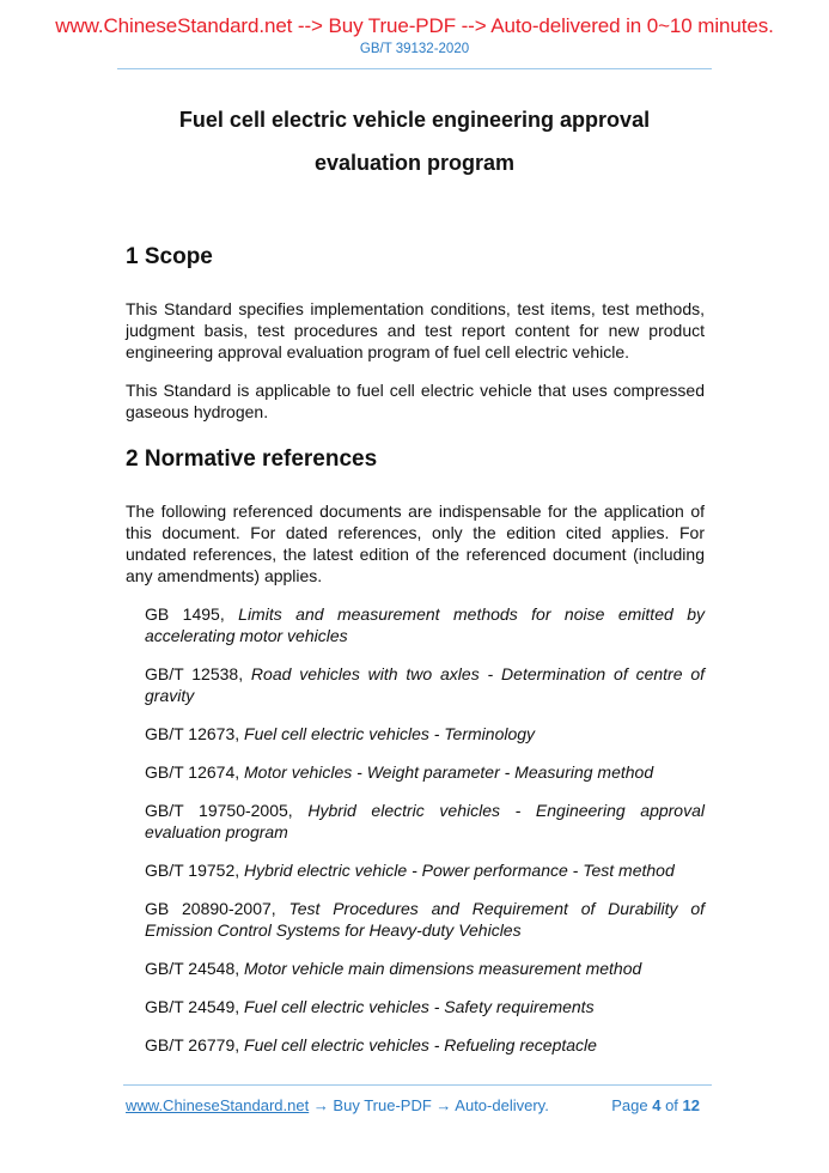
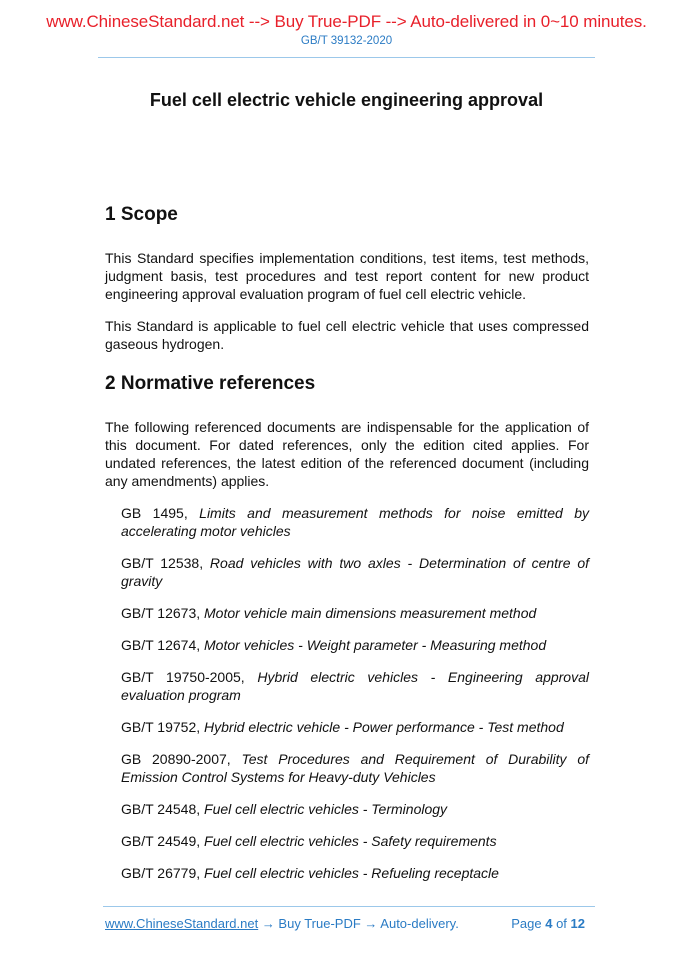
  www.ChineseStandard.net --> Buy True-PDF --> Auto-delivered in 0~10 minutes.
  GB/T 39132-2020
  Fuel cell electric vehicle engineering approval
- evaluation program
  1 Scope
  This Standard specifies implementation conditions, test items, test methods, judgment basis, test procedures and test report content for new product engineering approval evaluation program of fuel cell electric vehicle.
  This Standard is applicable to fuel cell electric vehicle that uses compressed gaseous hydrogen.
  2 Normative references
  The following referenced documents are indispensable for the application of this document. For dated references, only the edition cited applies. For undated references, the latest edition of the referenced document (including any amendments) applies.
  GB 1495, Limits and measurement methods for noise emitted by accelerating motor vehicles
  GB/T 12538, Road vehicles with two axles - Determination of centre of gravity
- GB/T 12673, Fuel cell electric vehicles - Terminology
+ GB/T 12673, Motor vehicle main dimensions measurement method
  GB/T 12674, Motor vehicles - Weight parameter - Measuring method
  GB/T 19750-2005, Hybrid electric vehicles - Engineering approval evaluation program
  GB/T 19752, Hybrid electric vehicle - Power performance - Test method
  GB 20890-2007, Test Procedures and Requirement of Durability of Emission Control Systems for Heavy-duty Vehicles
- GB/T 24548, Motor vehicle main dimensions measurement method
+ GB/T 24548, Fuel cell electric vehicles - Terminology
  GB/T 24549, Fuel cell electric vehicles - Safety requirements
  GB/T 26779, Fuel cell electric vehicles - Refueling receptacle
  www.ChineseStandard.net → Buy True-PDF → Auto-delivery.
  Page 4 of 12
